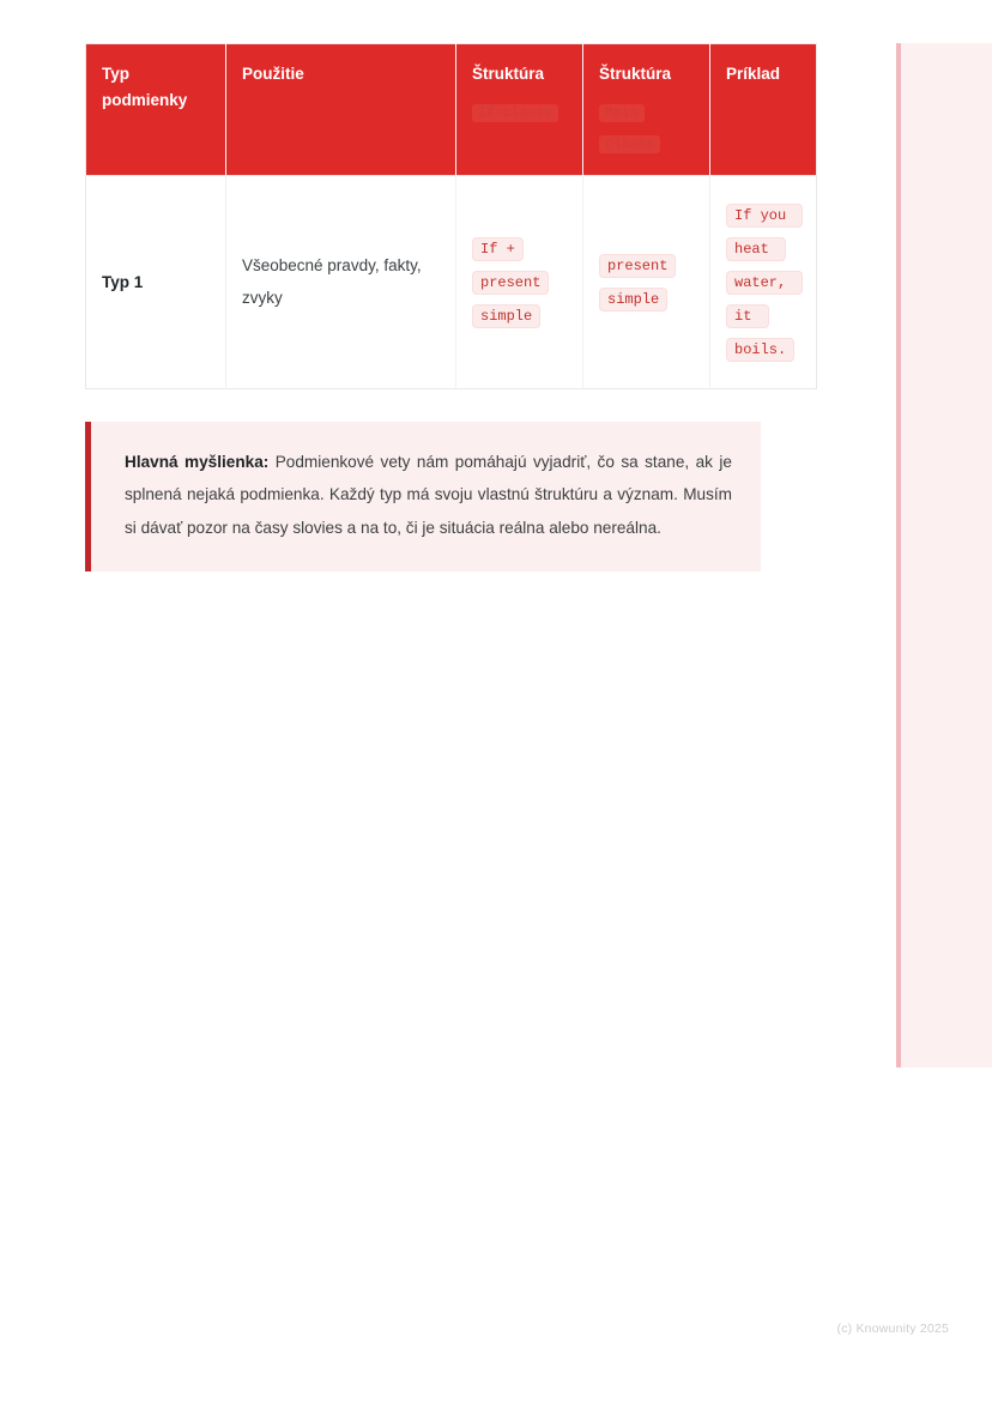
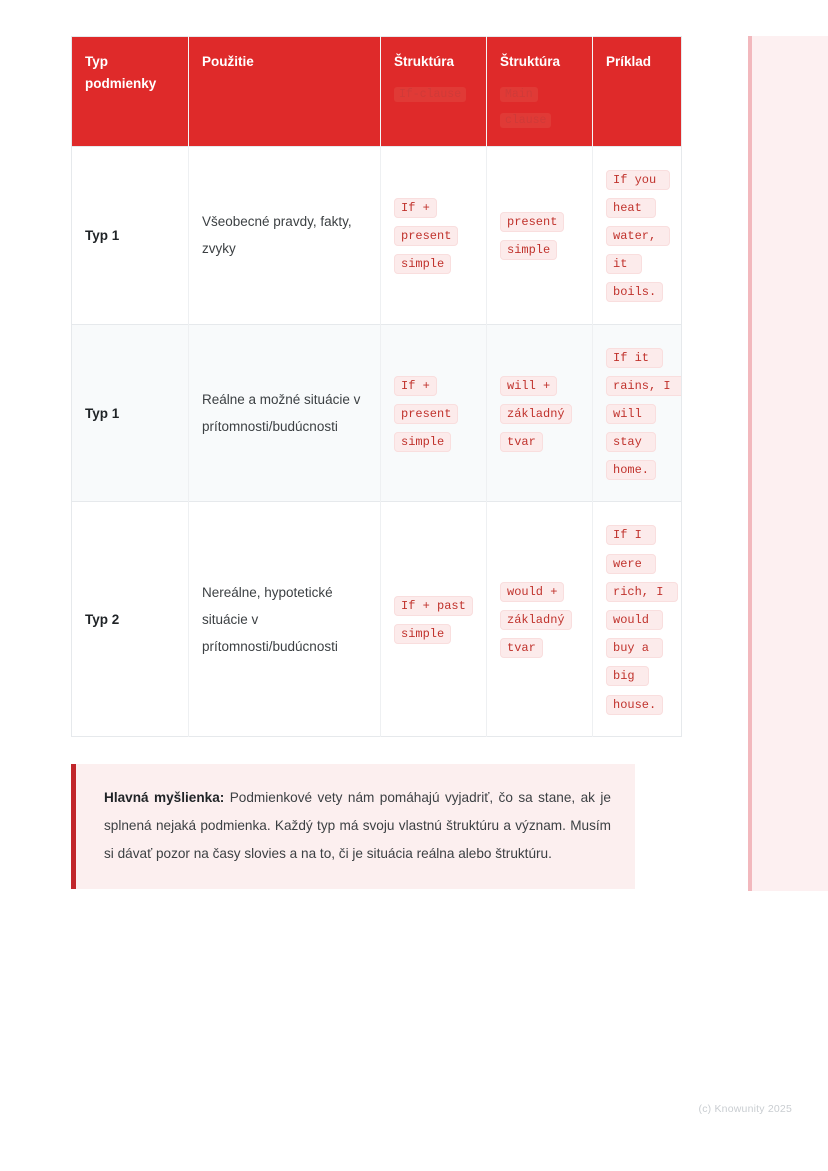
  Typ podmienky	Použitie	Štruktúra	Štruktúra	Príklad
  Typ 1	Všeobecné pravdy, fakty, zvyky	If + present simple	present simple	If you heat water, it boils.
+ Typ 1	Reálne a možné situácie v prítomnosti/budúcnosti	If + present simple	will + základný tvar	If it rains, I will stay home.
+ Typ 2	Nereálne, hypotetické situácie v prítomnosti/budúcnosti	If + past simple	would + základný tvar	If I were rich, I would buy a big house.
- Hlavná myšlienka: Podmienkové vety nám pomáhajú vyjadriť, čo sa stane, ak je splnená nejaká podmienka. Každý typ má svoju vlastnú štruktúru a význam. Musím si dávať pozor na časy slovies a na to, či je situácia reálna alebo nereálna.
+ Hlavná myšlienka: Podmienkové vety nám pomáhajú vyjadriť, čo sa stane, ak je splnená nejaká podmienka. Každý typ má svoju vlastnú štruktúru a význam. Musím si dávať pozor na časy slovies a na to, či je situácia reálna alebo štruktúru.
  (c) Knowunity 2025
